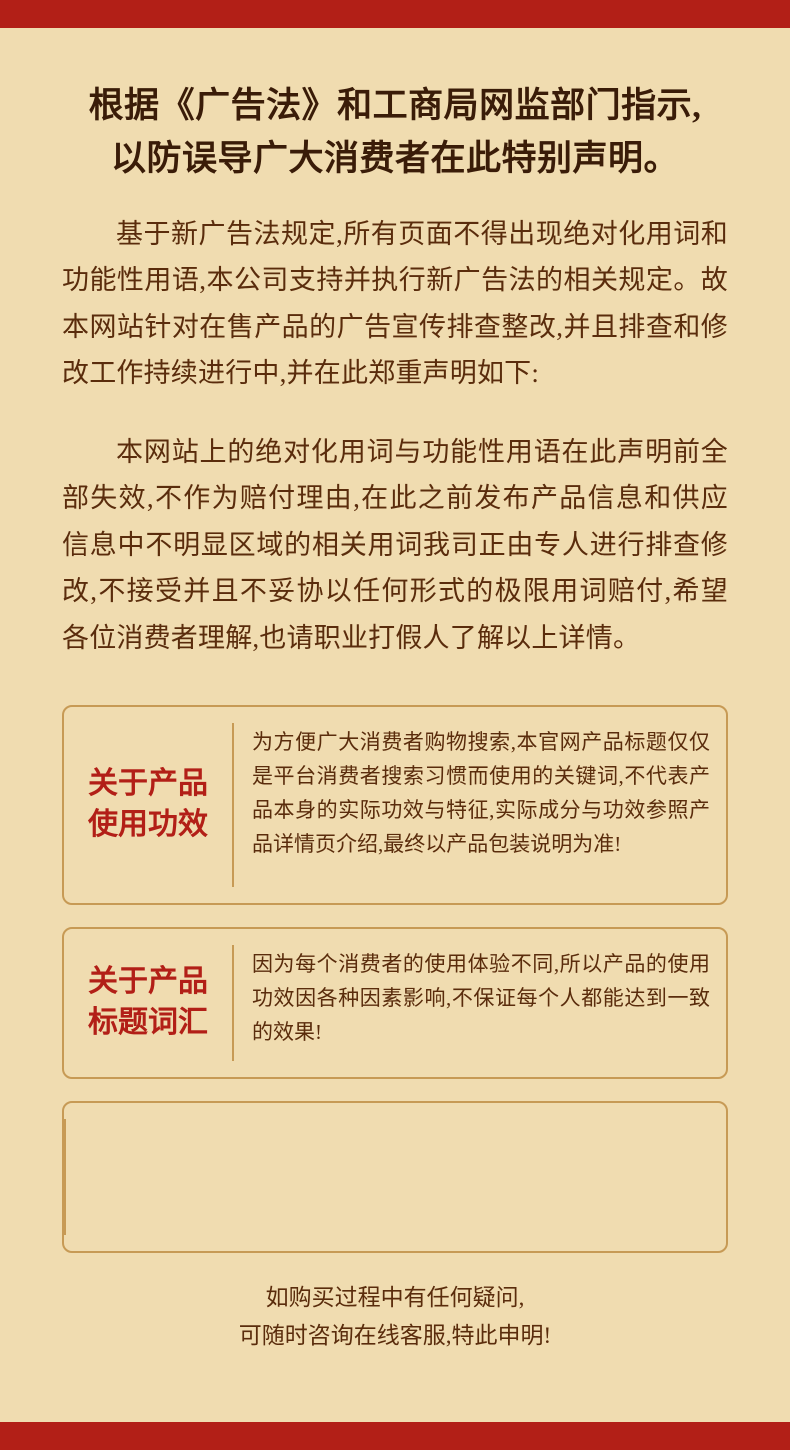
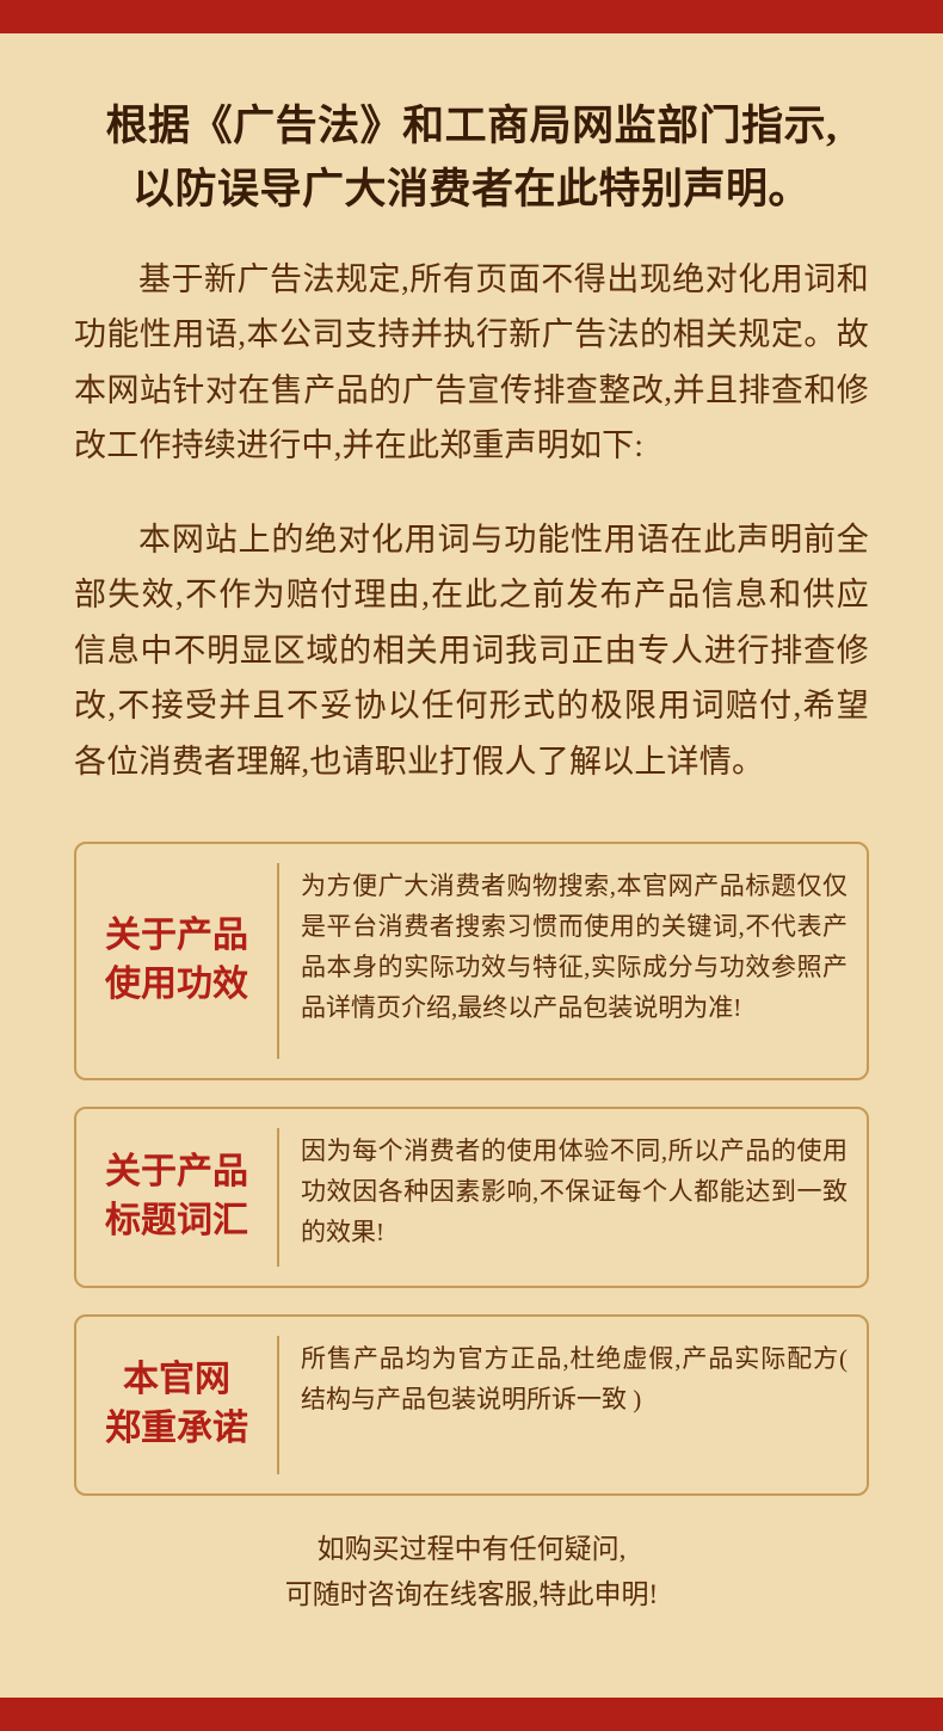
  根据《广告法》和工商局网监部门指示,
  以防误导广大消费者在此特别声明。
  基于新广告法规定,所有页面不得出现绝对化用词和功能性用语,本公司支持并执行新广告法的相关规定。故本网站针对在售产品的广告宣传排查整改,并且排查和修改工作持续进行中,并在此郑重声明如下:
  本网站上的绝对化用词与功能性用语在此声明前全部失效,不作为赔付理由,在此之前发布产品信息和供应信息中不明显区域的相关用词我司正由专人进行排查修改,不接受并且不妥协以任何形式的极限用词赔付,希望各位消费者理解,也请职业打假人了解以上详情。
  关于产品
  使用功效
  为方便广大消费者购物搜索,本官网产品标题仅仅是平台消费者搜索习惯而使用的关键词,不代表产品本身的实际功效与特征,实际成分与功效参照产品详情页介绍,最终以产品包装说明为准!
  关于产品
  标题词汇
  因为每个消费者的使用体验不同,所以产品的使用功效因各种因素影响,不保证每个人都能达到一致的效果!
+ 本官网
+ 郑重承诺
+ 所售产品均为官方正品,杜绝虚假,产品实际配方( 结构与产品包装说明所诉一致 )
  如购买过程中有任何疑问,
  可随时咨询在线客服,特此申明!
